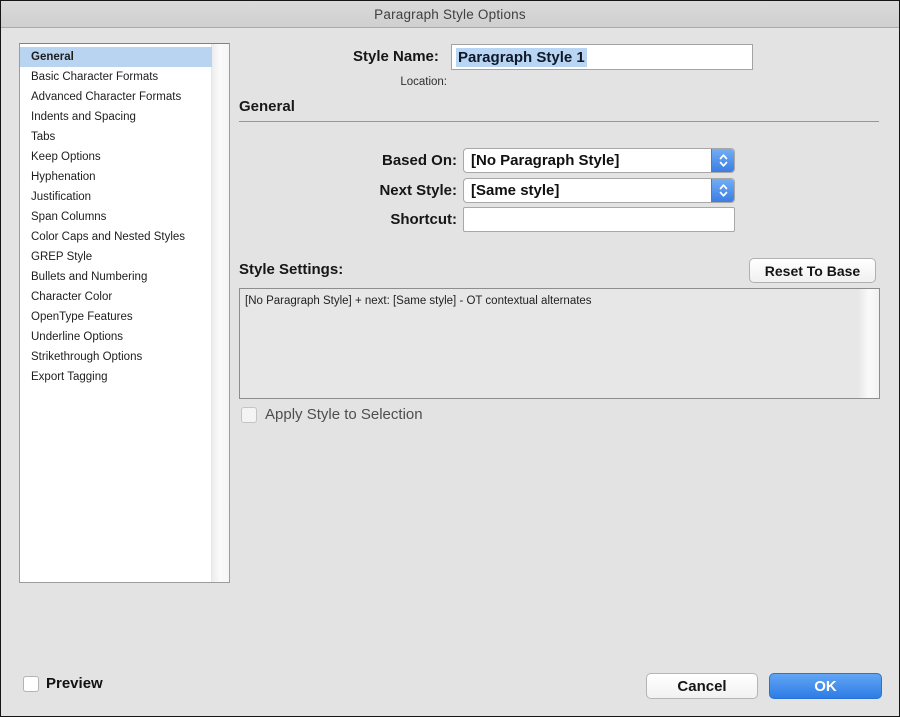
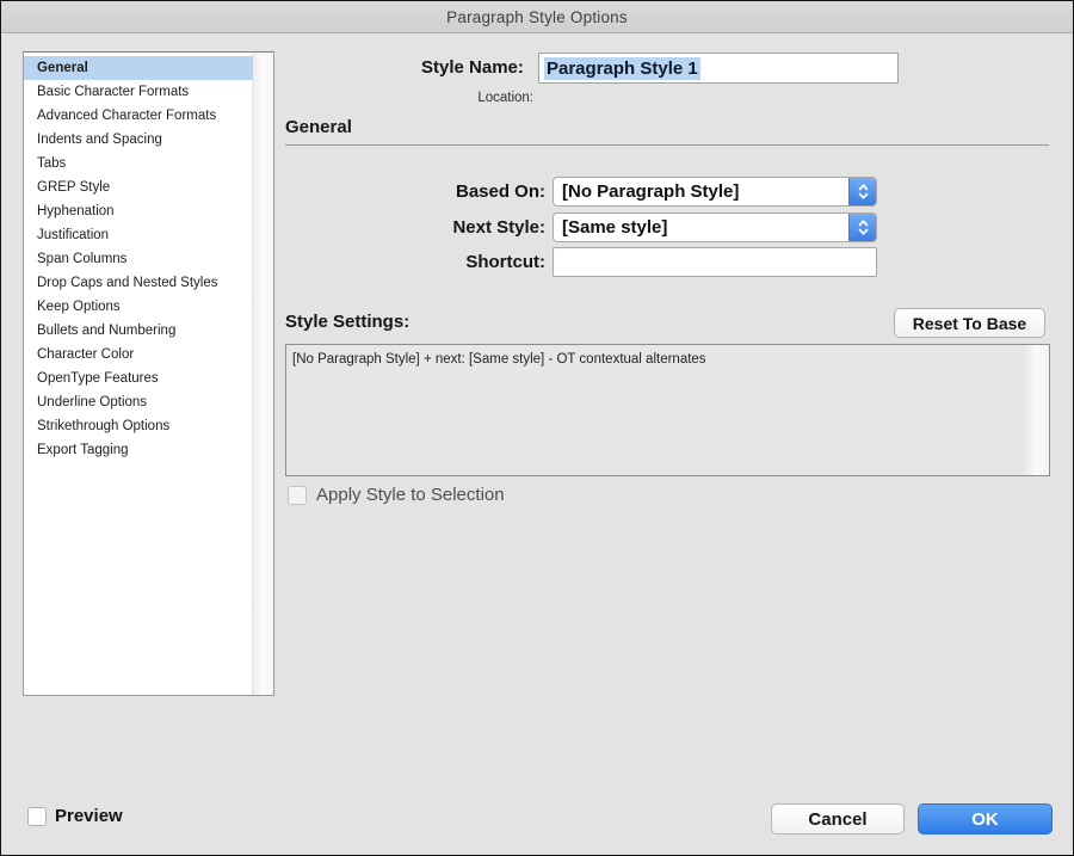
  Paragraph Style Options
  General
  Basic Character Formats
  Advanced Character Formats
  Indents and Spacing
  Tabs
- Keep Options
+ GREP Style
  Hyphenation
  Justification
  Span Columns
- Color Caps and Nested Styles
+ Drop Caps and Nested Styles
- GREP Style
+ Keep Options
  Bullets and Numbering
  Character Color
  OpenType Features
  Underline Options
  Strikethrough Options
  Export Tagging
  Style Name:
  Paragraph Style 1
  Location:
  General
  Based On:
  [No Paragraph Style]
  Next Style:
  [Same style]
  Shortcut:
  Style Settings:
  Reset To Base
  [No Paragraph Style] + next: [Same style] - OT contextual alternates
  Apply Style to Selection
  Preview
  Cancel
  OK
